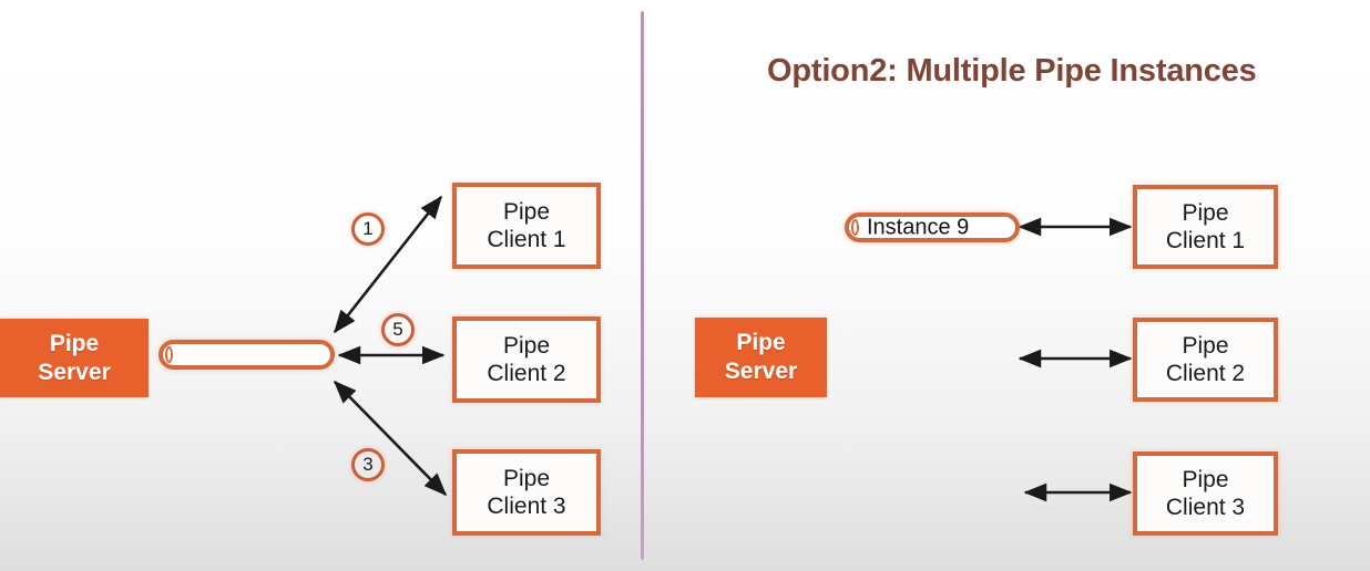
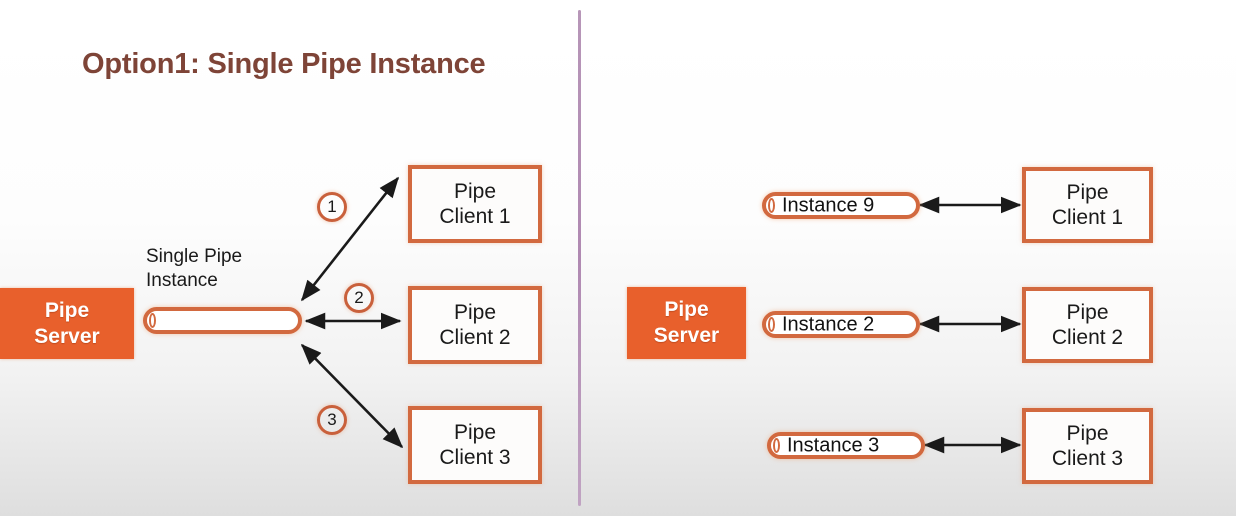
+ Option1: Single Pipe Instance
  Pipe
  Server
+ Single Pipe
+ Instance
  1
- 5
+ 2
  3
  Pipe
  Client 1
  Pipe
  Client 2
  Pipe
  Client 3
- Option2: Multiple Pipe Instances
  Pipe
  Server
  Instance 9
+ Instance 2
+ Instance 3
  Pipe
  Client 1
  Pipe
  Client 2
  Pipe
  Client 3
